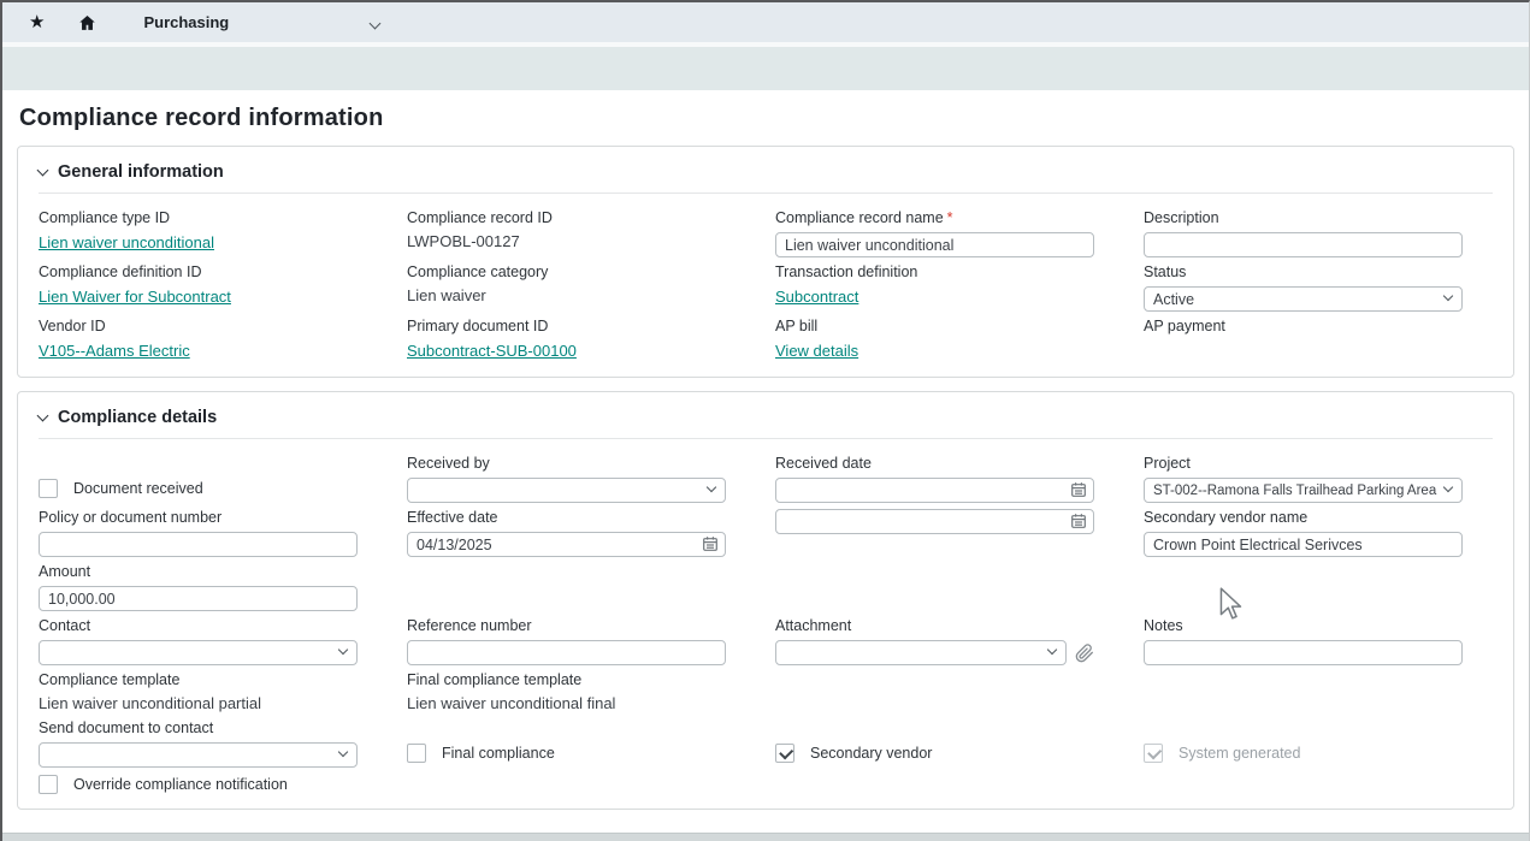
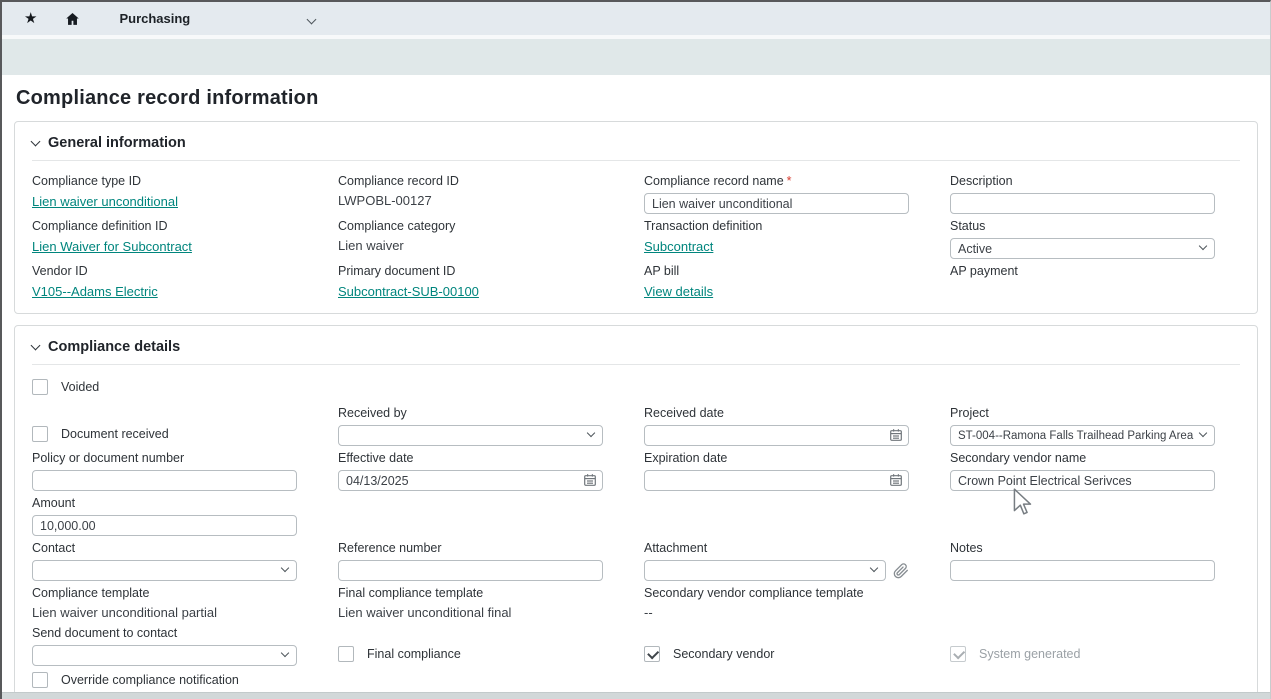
  ★
  Purchasing
  Compliance record information
  General information
  Compliance type ID
  Lien waiver unconditional
  Compliance record ID
  LWPOBL-00127
  Compliance record name *
  Lien waiver unconditional
  Description
  Compliance definition ID
  Lien Waiver for Subcontract
  Compliance category
  Lien waiver
  Transaction definition
  Subcontract
  Status
  Active
  Vendor ID
  V105--Adams Electric
  Primary document ID
  Subcontract-SUB-00100
  AP bill
  View details
  AP payment
  Compliance details
+ Voided
  Document received
  Received by
  Received date
  Project
- ST-002--Ramona Falls Trailhead Parking Area
+ ST-004--Ramona Falls Trailhead Parking Area
  Policy or document number
  Effective date
  04/13/2025
+ Expiration date
  Secondary vendor name
  Crown Point Electrical Serivces
  Amount
  10,000.00
  Contact
  Reference number
  Attachment
  Notes
  Compliance template
  Lien waiver unconditional partial
  Final compliance template
  Lien waiver unconditional final
+ Secondary vendor compliance template
+ --
  Send document to contact
  Final compliance
  Secondary vendor
  System generated
  Override compliance notification
